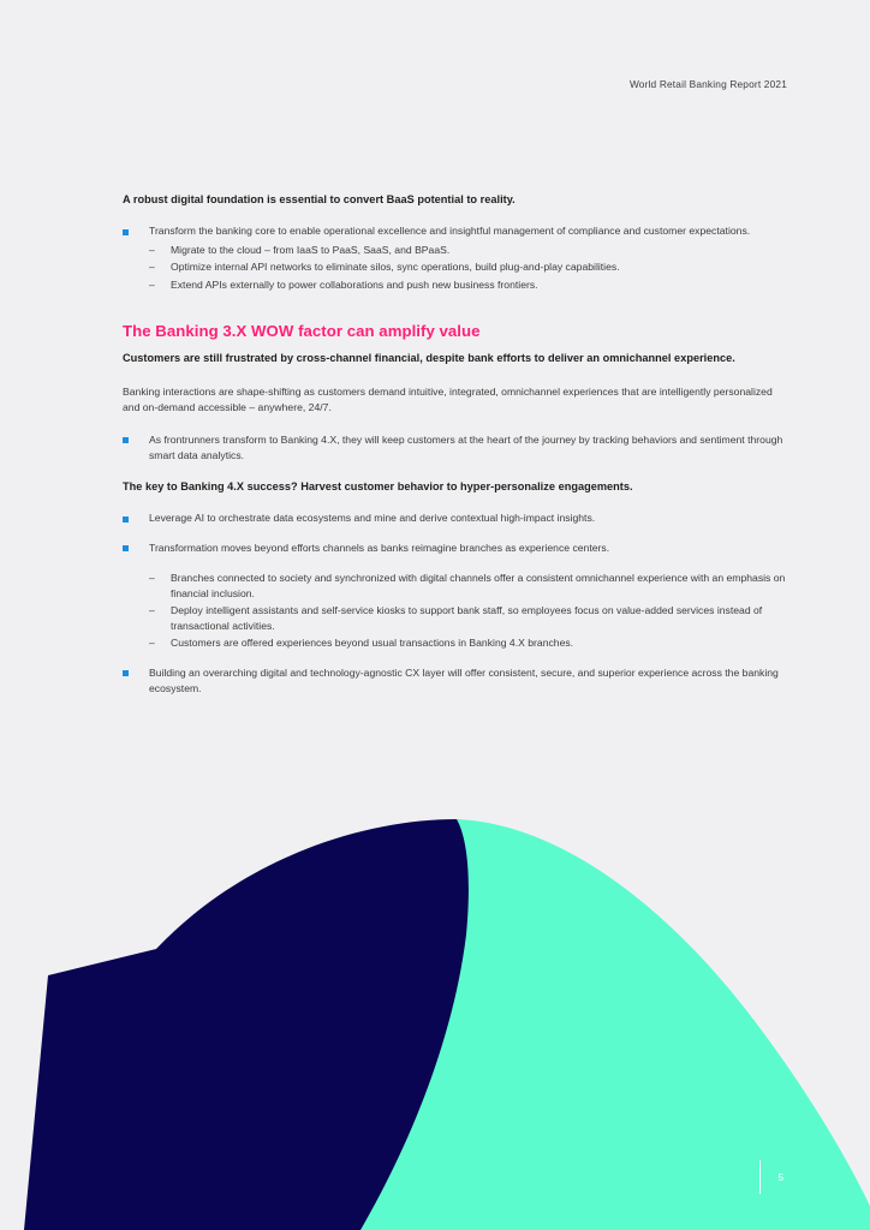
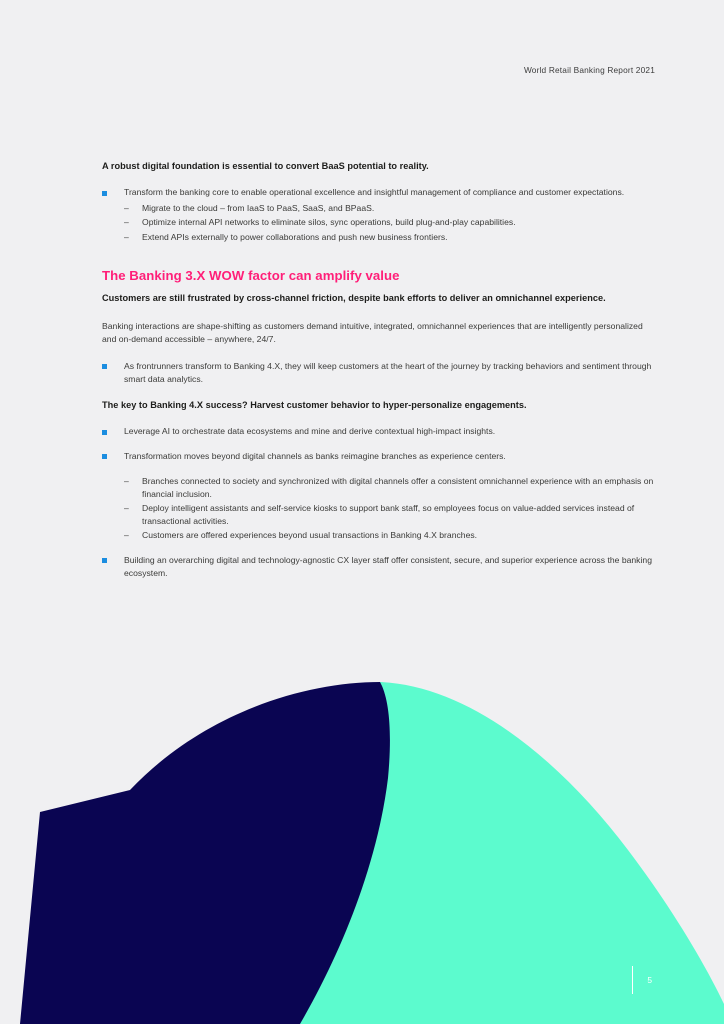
  World Retail Banking Report 2021
  A robust digital foundation is essential to convert BaaS potential to reality.
  Transform the banking core to enable operational excellence and insightful management of compliance and customer expectations.
  –
  Migrate to the cloud – from IaaS to PaaS, SaaS, and BPaaS.
  –
  Optimize internal API networks to eliminate silos, sync operations, build plug-and-play capabilities.
  –
  Extend APIs externally to power collaborations and push new business frontiers.
  The Banking 3.X WOW factor can amplify value
- Customers are still frustrated by cross-channel financial, despite bank efforts to deliver an omnichannel experience.
+ Customers are still frustrated by cross-channel friction, despite bank efforts to deliver an omnichannel experience.
  Banking interactions are shape-shifting as customers demand intuitive, integrated, omnichannel experiences that are intelligently personalized and on-demand accessible – anywhere, 24/7.
  As frontrunners transform to Banking 4.X, they will keep customers at the heart of the journey by tracking behaviors and sentiment through smart data analytics.
  The key to Banking 4.X success? Harvest customer behavior to hyper-personalize engagements.
  Leverage AI to orchestrate data ecosystems and mine and derive contextual high-impact insights.
- Transformation moves beyond efforts channels as banks reimagine branches as experience centers.
+ Transformation moves beyond digital channels as banks reimagine branches as experience centers.
  –
  Branches connected to society and synchronized with digital channels offer a consistent omnichannel experience with an emphasis on financial inclusion.
  –
  Deploy intelligent assistants and self-service kiosks to support bank staff, so employees focus on value-added services instead of transactional activities.
  –
  Customers are offered experiences beyond usual transactions in Banking 4.X branches.
- Building an overarching digital and technology-agnostic CX layer will offer consistent, secure, and superior experience across the banking ecosystem.
+ Building an overarching digital and technology-agnostic CX layer staff offer consistent, secure, and superior experience across the banking ecosystem.
  5
